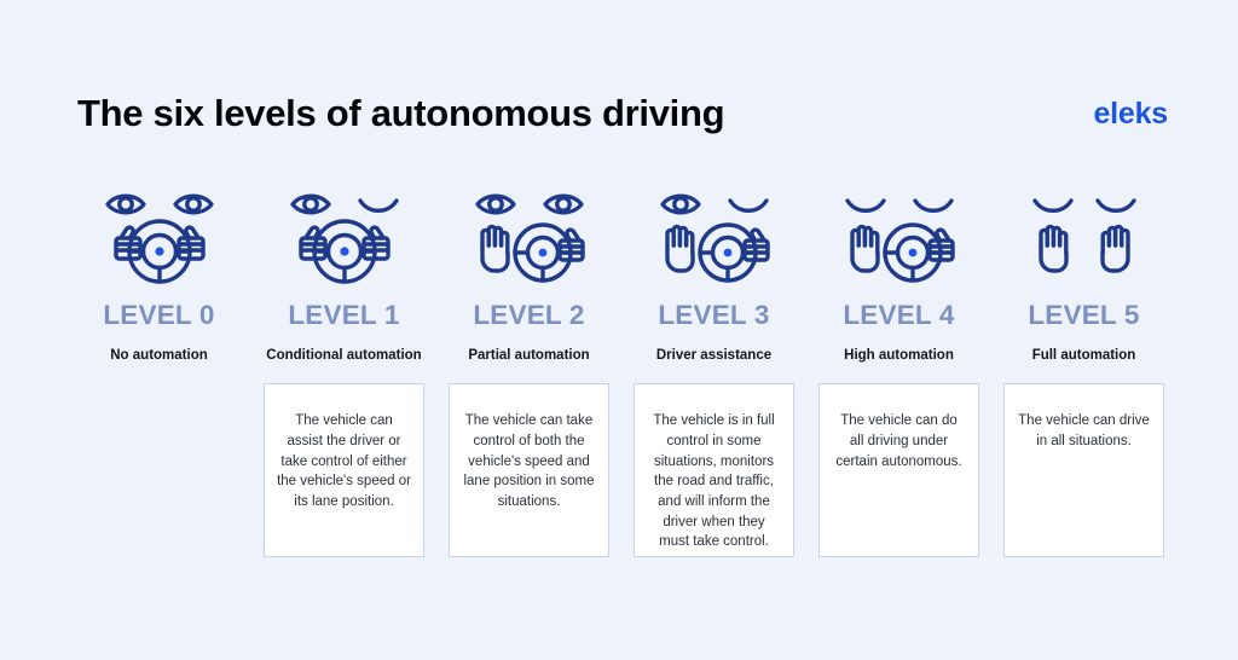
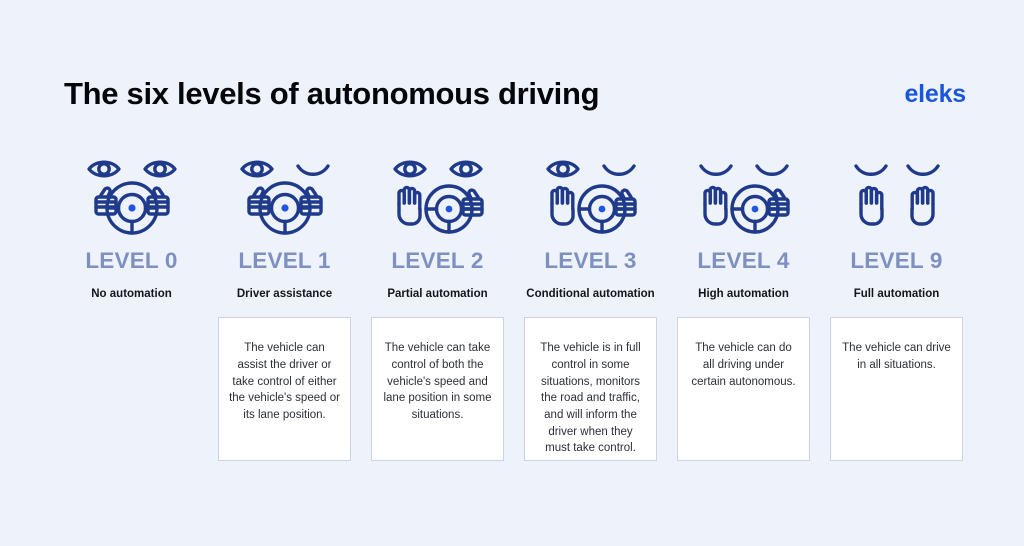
  The six levels of autonomous driving
  eleks
  LEVEL 0
  No automation
  LEVEL 1
- Conditional automation
+ Driver assistance
  The vehicle can assist the driver or take control of either the vehicle's speed or its lane position.
  LEVEL 2
  Partial automation
  The vehicle can take control of both the vehicle's speed and lane position in some situations.
  LEVEL 3
- Driver assistance
+ Conditional automation
  The vehicle is in full control in some situations, monitors the road and traffic, and will inform the driver when they must take control.
  LEVEL 4
  High automation
  The vehicle can do all driving under certain autonomous.
- LEVEL 5
+ LEVEL 9
  Full automation
  The vehicle can drive in all situations.
